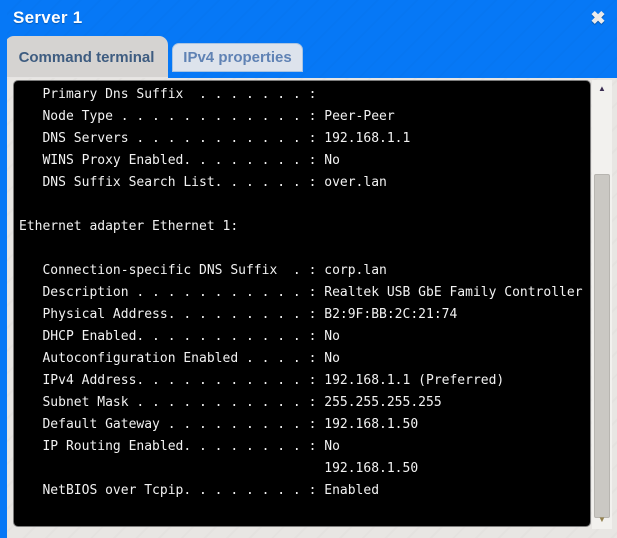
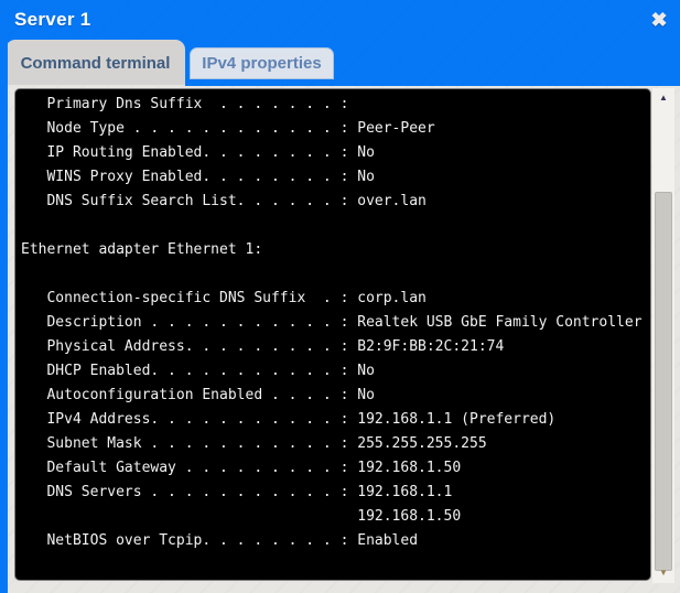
  Server 1
  ✖
  Command terminal
  IPv4 properties
  Primary Dns Suffix . . . . . . . :
  Node Type . . . . . . . . . . . . : Peer-Peer
- DNS Servers . . . . . . . . . . . : 192.168.1.1
+ IP Routing Enabled. . . . . . . . : No
  WINS Proxy Enabled. . . . . . . . : No
  DNS Suffix Search List. . . . . . : over.lan
  Ethernet adapter Ethernet 1:
  Connection-specific DNS Suffix . : corp.lan
  Description . . . . . . . . . . . : Realtek USB GbE Family Controller
  Physical Address. . . . . . . . . : B2:9F:BB:2C:21:74
  DHCP Enabled. . . . . . . . . . . : No
  Autoconfiguration Enabled . . . . : No
  IPv4 Address. . . . . . . . . . . : 192.168.1.1 (Preferred)
  Subnet Mask . . . . . . . . . . . : 255.255.255.255
  Default Gateway . . . . . . . . . : 192.168.1.50
- IP Routing Enabled. . . . . . . . : No
+ DNS Servers . . . . . . . . . . . : 192.168.1.1
  192.168.1.50
  NetBIOS over Tcpip. . . . . . . . : Enabled
  ▲
  ▼
